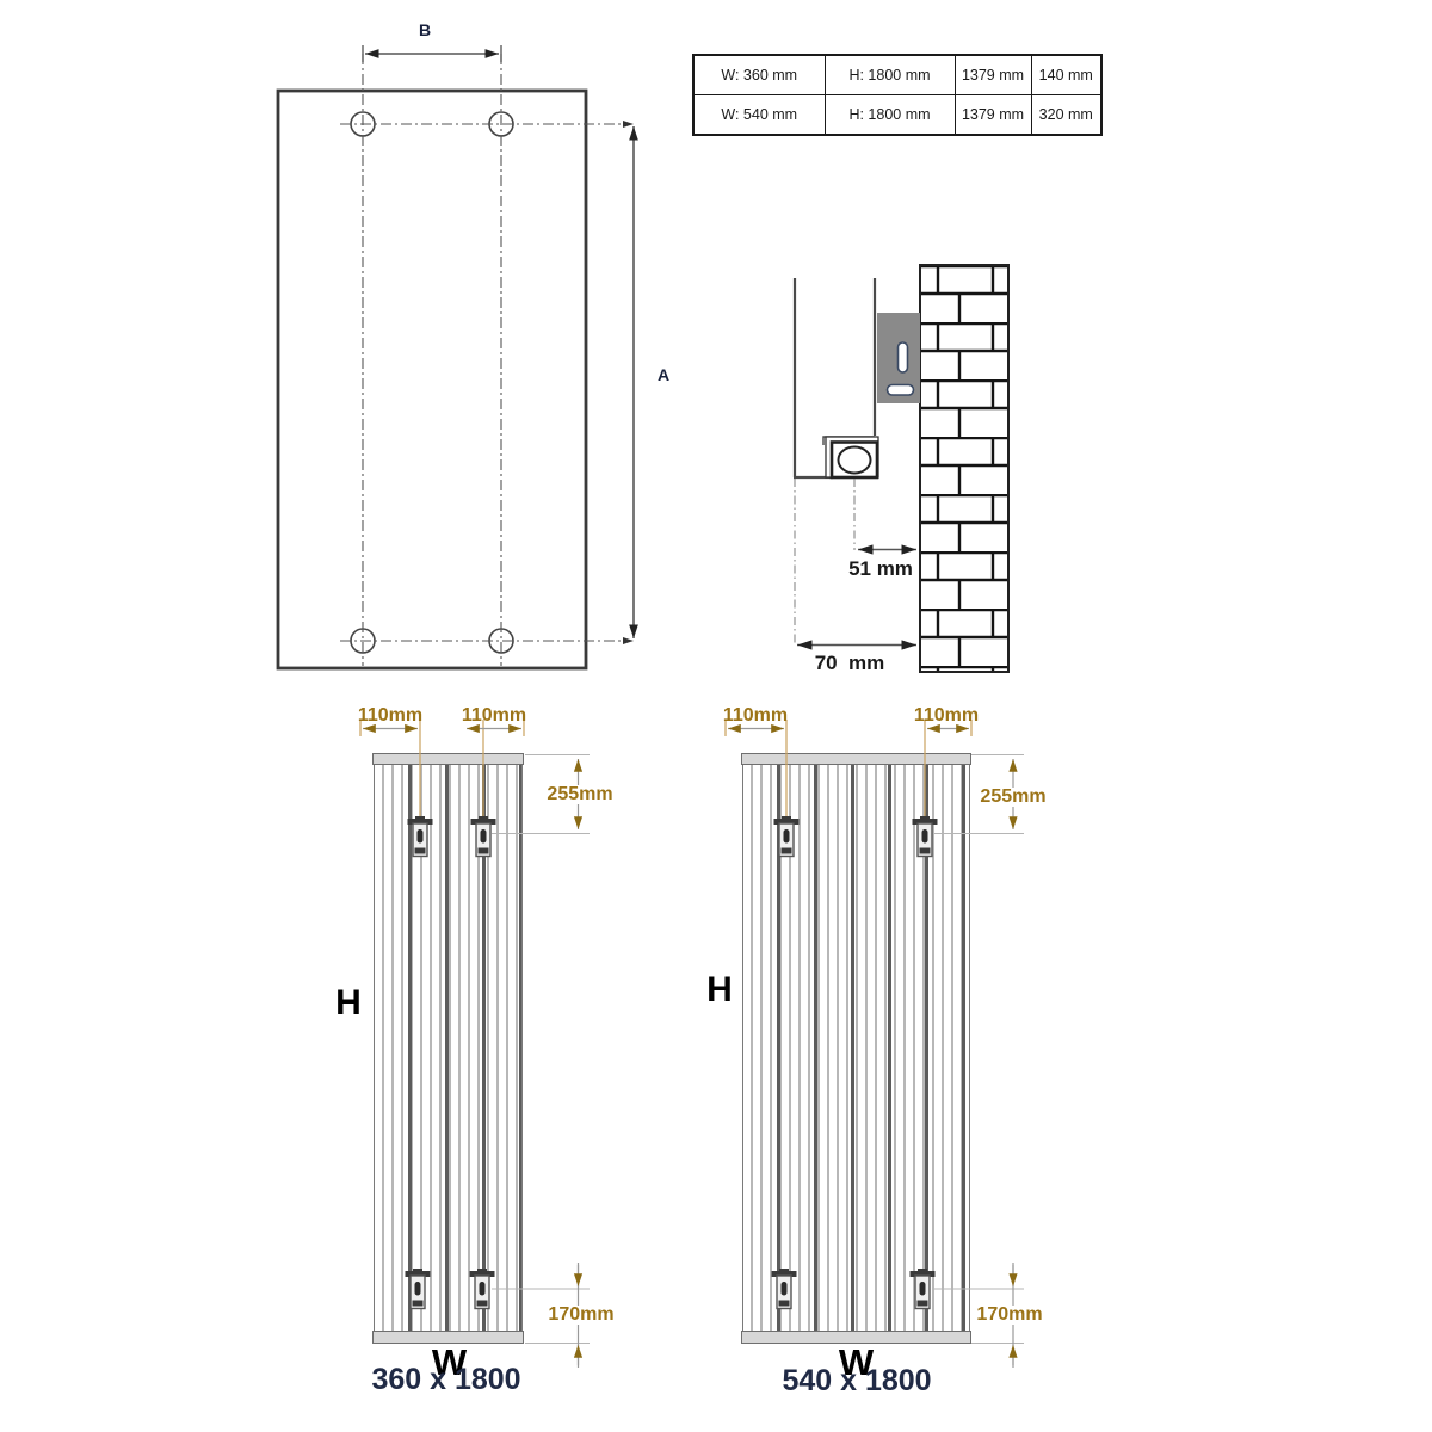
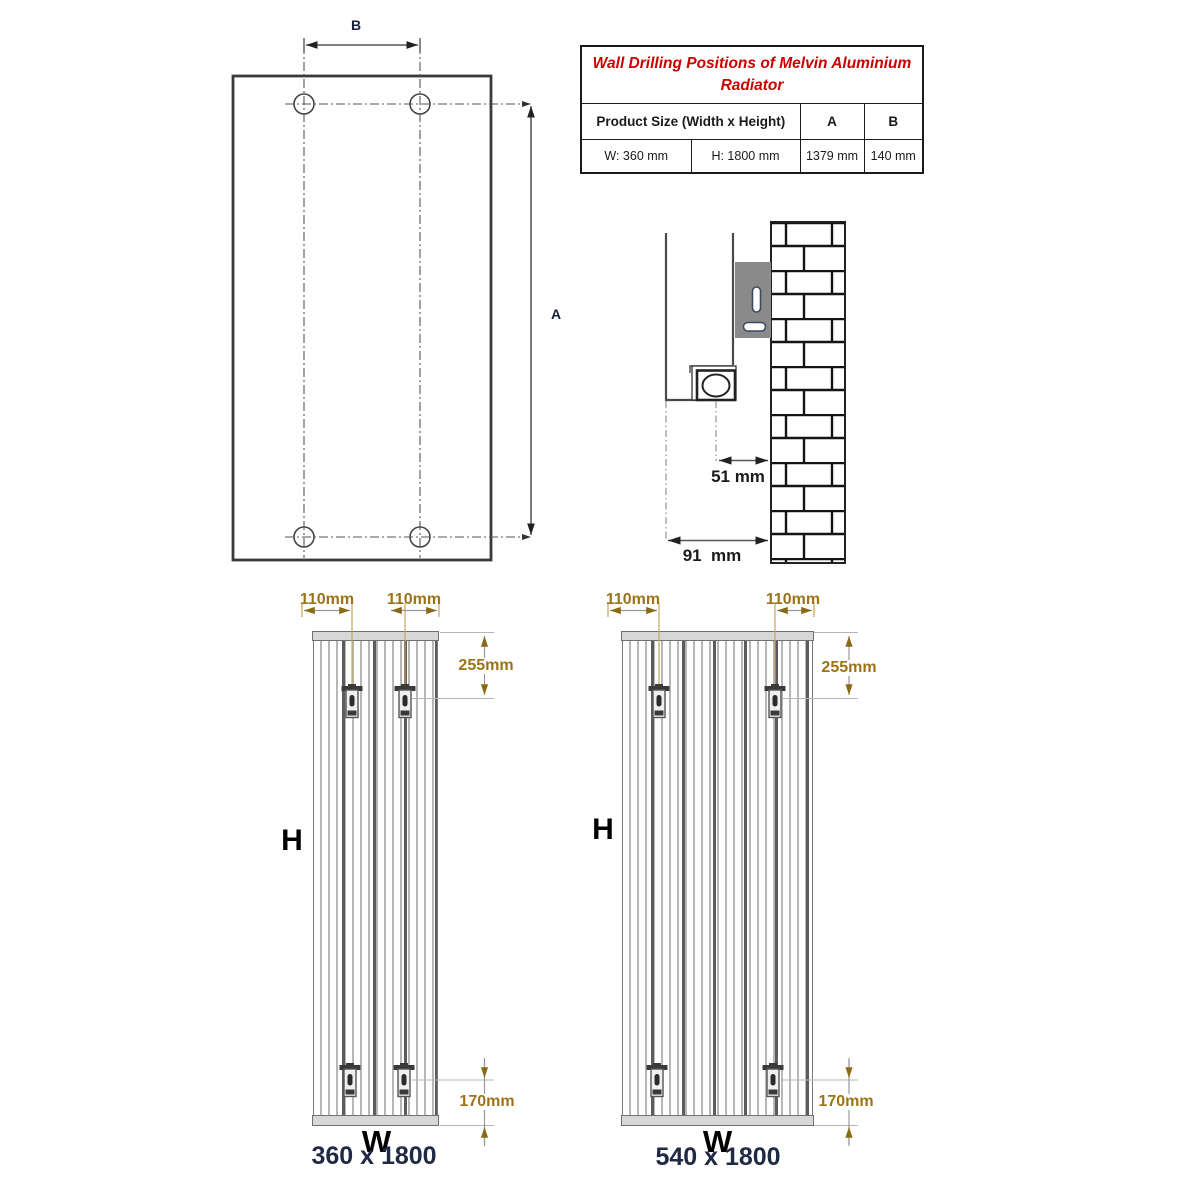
+ Wall Drilling Positions of Melvin Aluminium Radiator
+ Product Size (Width x Height)	A	B
  W: 360 mm	H: 1800 mm	1379 mm	140 mm
- W: 540 mm	H: 1800 mm	1379 mm	320 mm
  B
  A
  51 mm
- 70 mm
+ 91 mm
  110mm
  110mm
  255mm
  170mm
  H
  W
  360 x 1800
  110mm
  110mm
  255mm
  170mm
  H
  W
  540 x 1800
